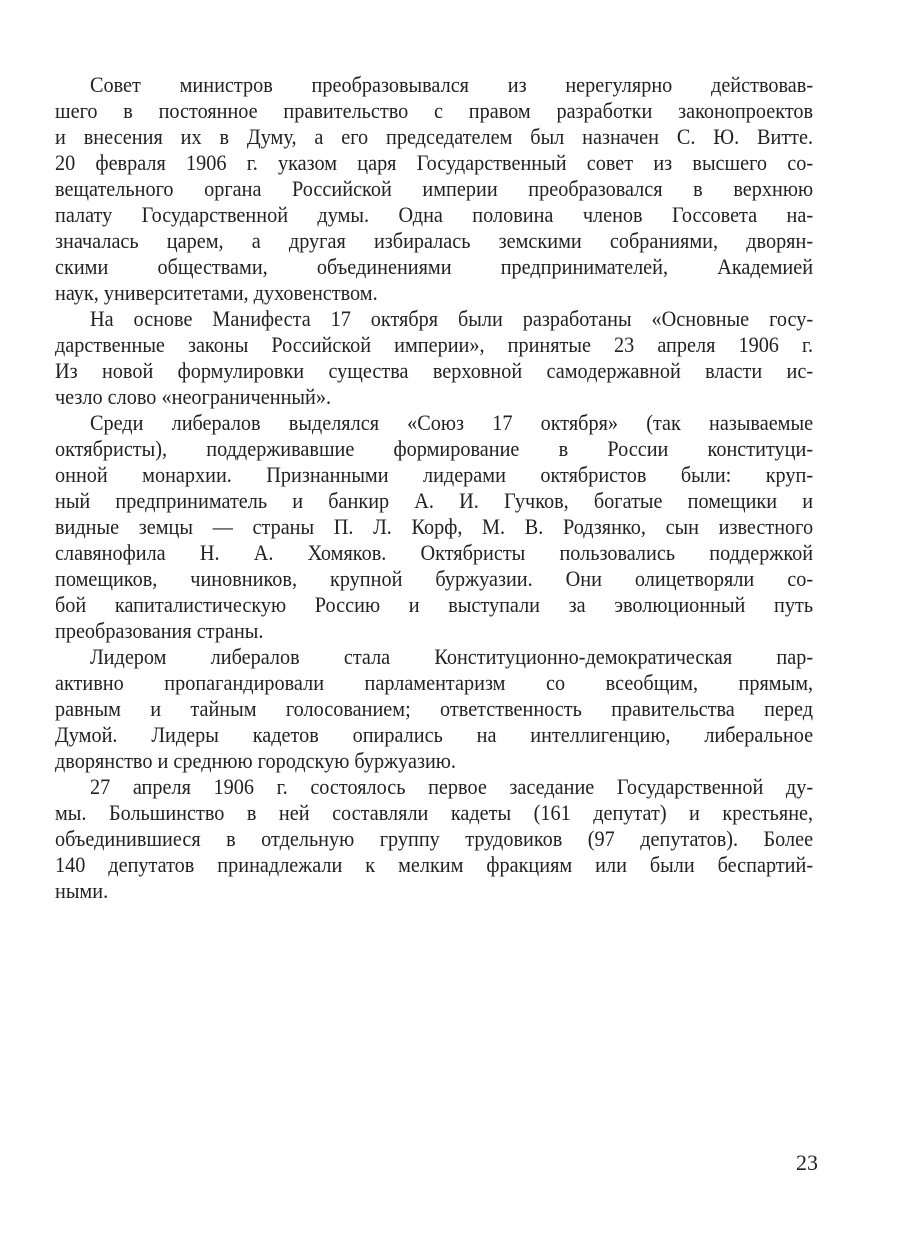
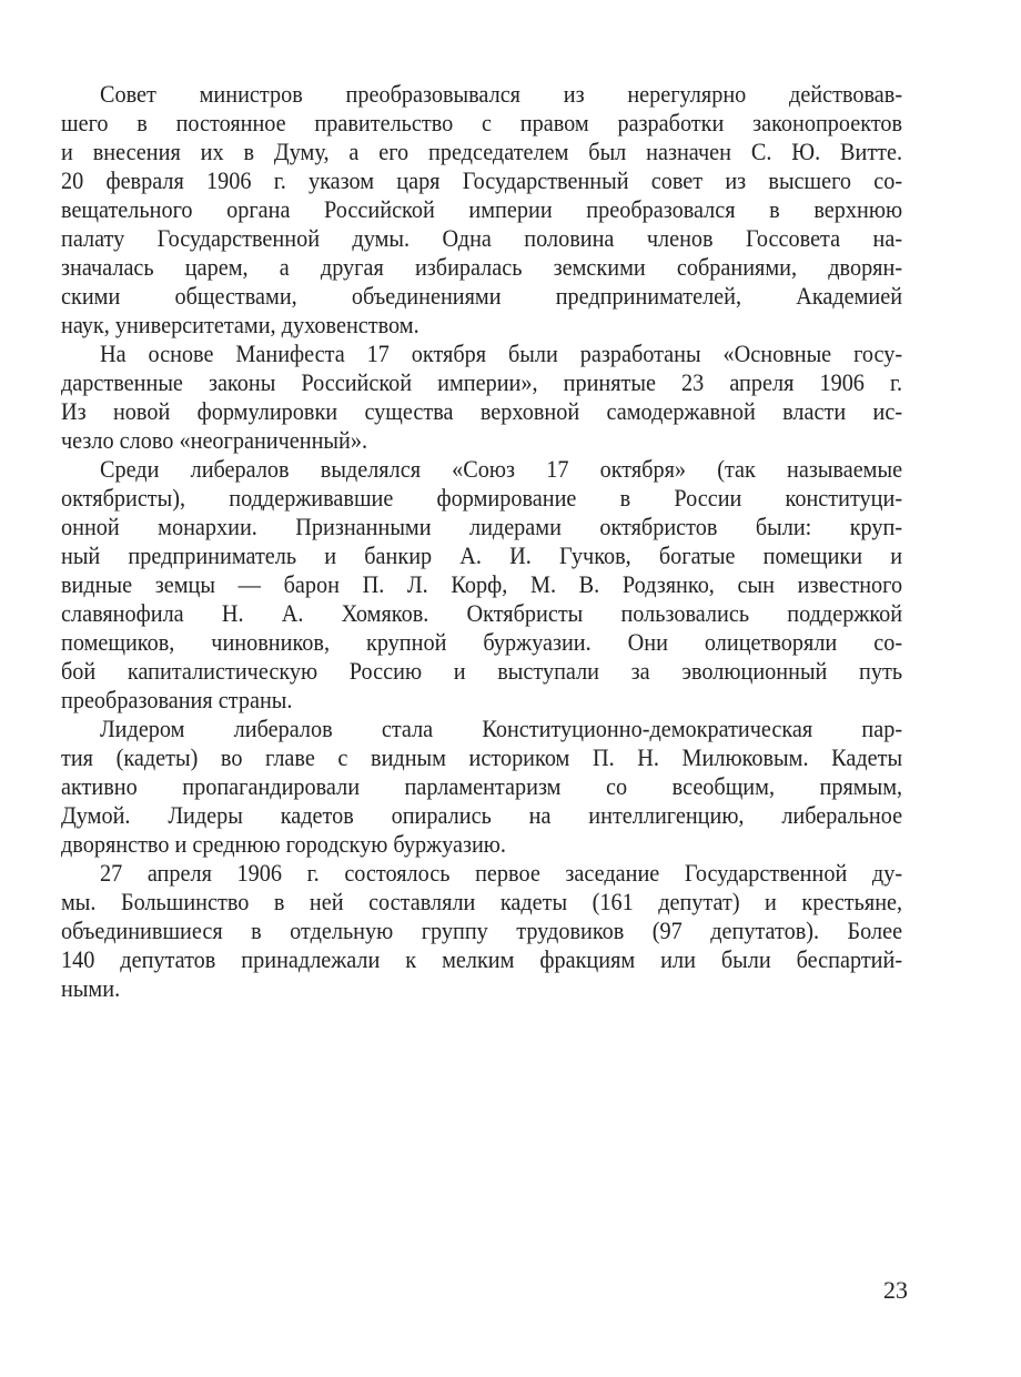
  Совет министров преобразовывался из нерегулярно действовав-
  шего в постоянное правительство с правом разработки законопроектов
  и внесения их в Думу, а его председателем был назначен С. Ю. Витте.
  20 февраля 1906 г. указом царя Государственный совет из высшего со-
  вещательного органа Российской империи преобразовался в верхнюю
  палату Государственной думы. Одна половина членов Госсовета на-
  значалась царем, а другая избиралась земскими собраниями, дворян-
  скими обществами, объединениями предпринимателей, Академией
  наук, университетами, духовенством.
  На основе Манифеста 17 октября были разработаны «Основные госу-
  дарственные законы Российской империи», принятые 23 апреля 1906 г.
  Из новой формулировки существа верховной самодержавной власти ис-
  чезло слово «неограниченный».
  Среди либералов выделялся «Союз 17 октября» (так называемые
  октябристы), поддерживавшие формирование в России конституци-
  онной монархии. Признанными лидерами октябристов были: круп-
  ный предприниматель и банкир А. И. Гучков, богатые помещики и
- видные земцы — страны П. Л. Корф, М. В. Родзянко, сын известного
+ видные земцы — барон П. Л. Корф, М. В. Родзянко, сын известного
  славянофила Н. А. Хомяков. Октябристы пользовались поддержкой
  помещиков, чиновников, крупной буржуазии. Они олицетворяли со-
  бой капиталистическую Россию и выступали за эволюционный путь
  преобразования страны.
  Лидером либералов стала Конституционно-демократическая пар-
+ тия (кадеты) во главе с видным историком П. Н. Милюковым. Кадеты
  активно пропагандировали парламентаризм со всеобщим, прямым,
- равным и тайным голосованием; ответственность правительства перед
  Думой. Лидеры кадетов опирались на интеллигенцию, либеральное
  дворянство и среднюю городскую буржуазию.
  27 апреля 1906 г. состоялось первое заседание Государственной ду-
  мы. Большинство в ней составляли кадеты (161 депутат) и крестьяне,
  объединившиеся в отдельную группу трудовиков (97 депутатов). Более
  140 депутатов принадлежали к мелким фракциям или были беспартий-
  ными.
  23
